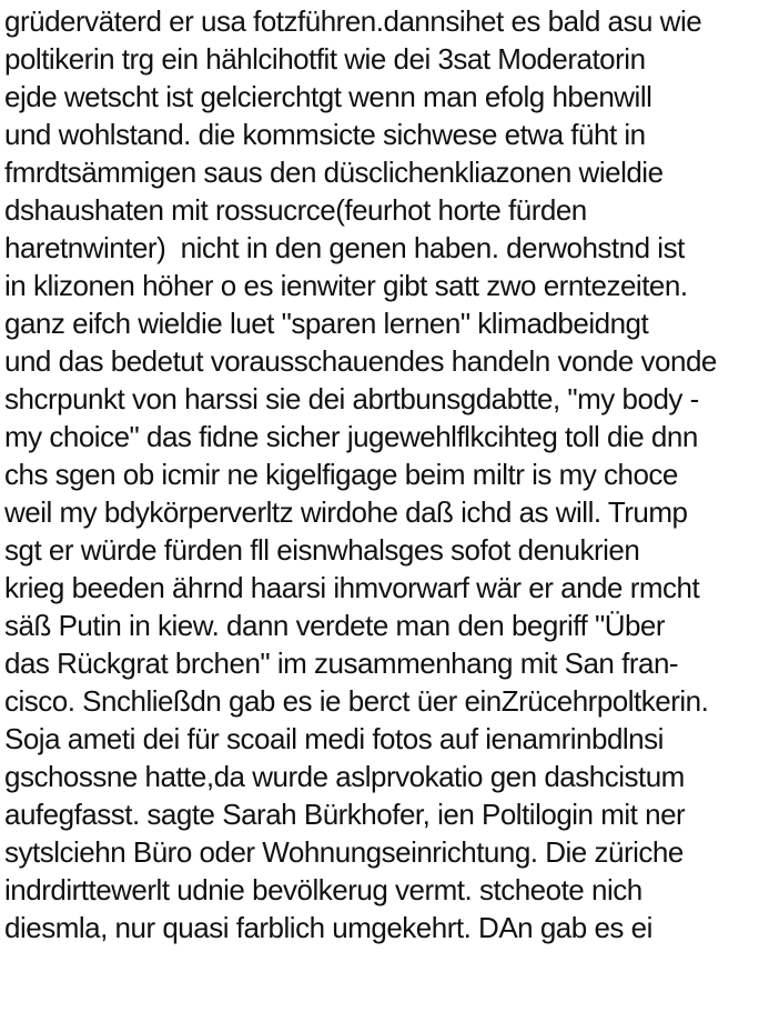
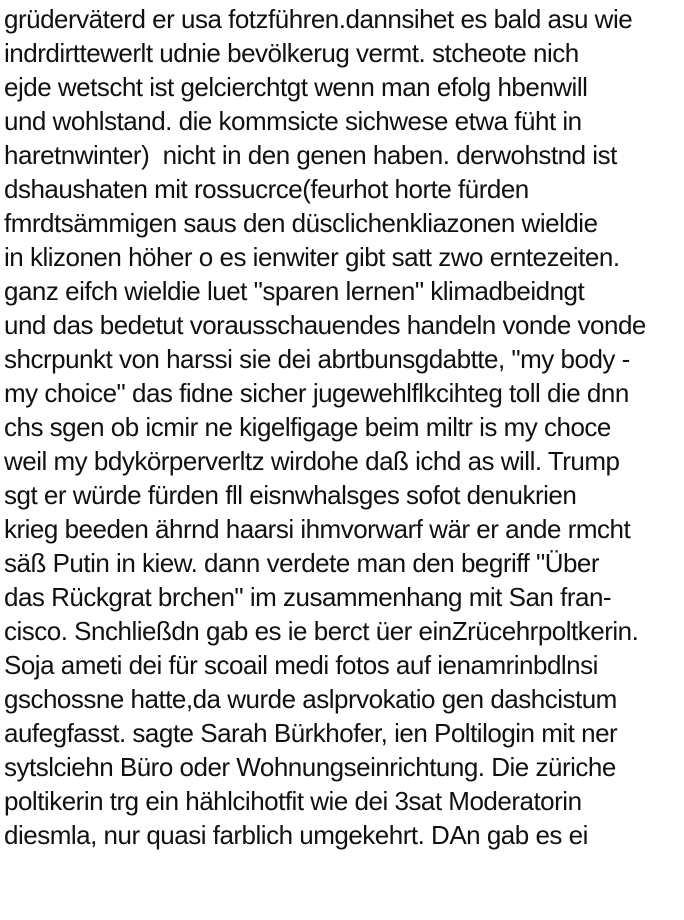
  grüderväterd er usa fotzführen.dannsihet es bald asu wie
- poltikerin trg ein hählcihotfit wie dei 3sat Moderatorin
+ indrdirttewerlt udnie bevölkerug vermt. stcheote nich
  ejde wetscht ist gelcierchtgt wenn man efolg hbenwill
  und wohlstand. die kommsicte sichwese etwa füht in
- fmrdtsämmigen saus den düsclichenkliazonen wieldie
+ haretnwinter) nicht in den genen haben. derwohstnd ist
  dshaushaten mit rossucrce(feurhot horte fürden
- haretnwinter) nicht in den genen haben. derwohstnd ist
+ fmrdtsämmigen saus den düsclichenkliazonen wieldie
  in klizonen höher o es ienwiter gibt satt zwo erntezeiten.
  ganz eifch wieldie luet "sparen lernen" klimadbeidngt
  und das bedetut vorausschauendes handeln vonde vonde
  shcrpunkt von harssi sie dei abrtbunsgdabtte, "my body -
  my choice" das fidne sicher jugewehlflkcihteg toll die dnn
  chs sgen ob icmir ne kigelfigage beim miltr is my choce
  weil my bdykörperverltz wirdohe daß ichd as will. Trump
  sgt er würde fürden fll eisnwhalsges sofot denukrien
  krieg beeden ährnd haarsi ihmvorwarf wär er ande rmcht
  säß Putin in kiew. dann verdete man den begriff "Über
  das Rückgrat brchen" im zusammenhang mit San fran-
  cisco. Snchließdn gab es ie berct üer einZrücehrpoltkerin.
  Soja ameti dei für scoail medi fotos auf ienamrinbdlnsi
  gschossne hatte,da wurde aslprvokatio gen dashcistum
  aufegfasst. sagte Sarah Bürkhofer, ien Poltilogin mit ner
  sytslciehn Büro oder Wohnungseinrichtung. Die züriche
- indrdirttewerlt udnie bevölkerug vermt. stcheote nich
+ poltikerin trg ein hählcihotfit wie dei 3sat Moderatorin
  diesmla, nur quasi farblich umgekehrt. DAn gab es ei
